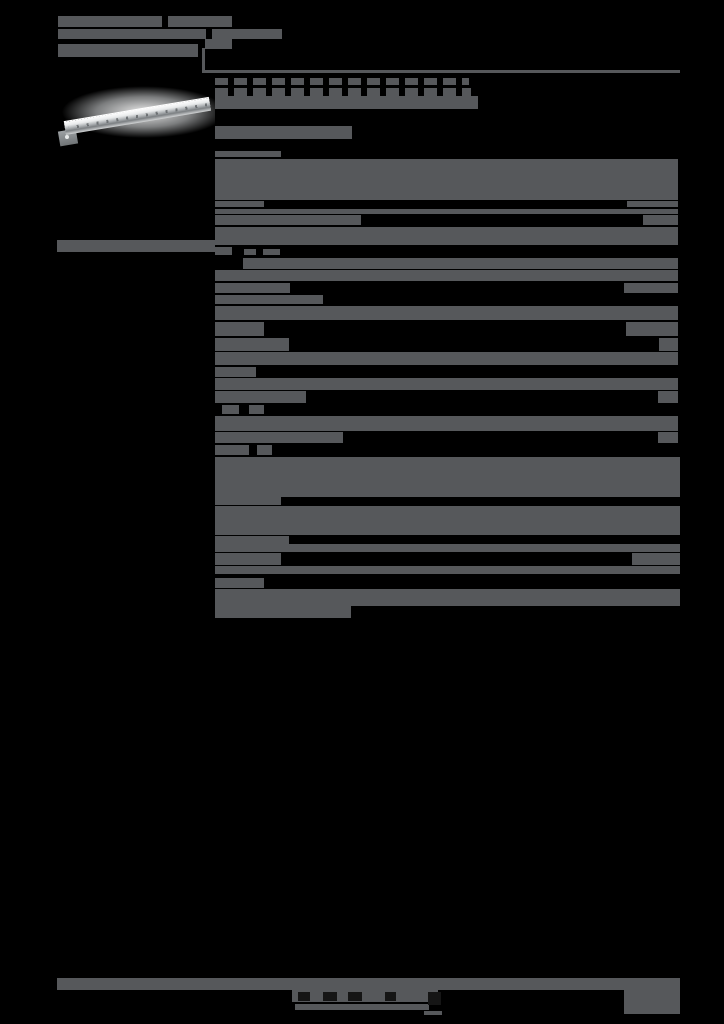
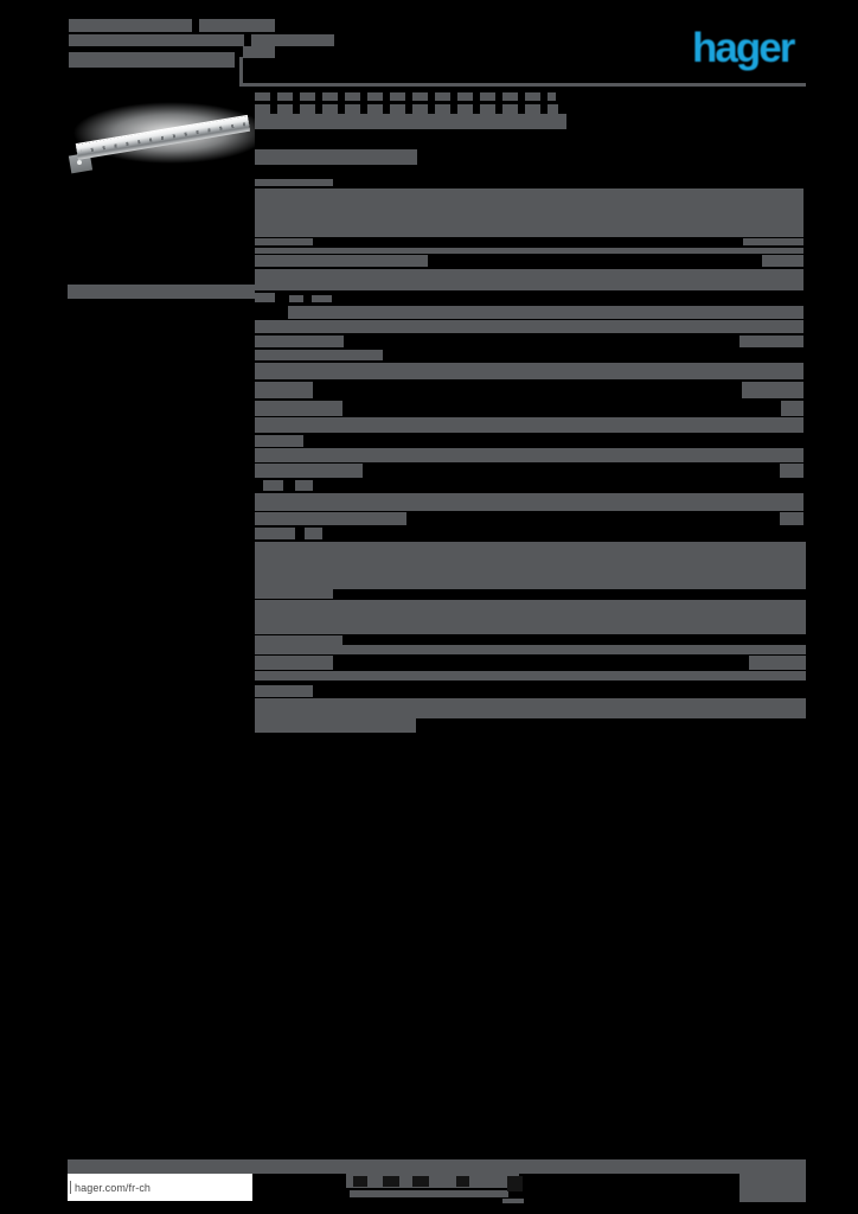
+ hager
+ hager.com/fr-ch
